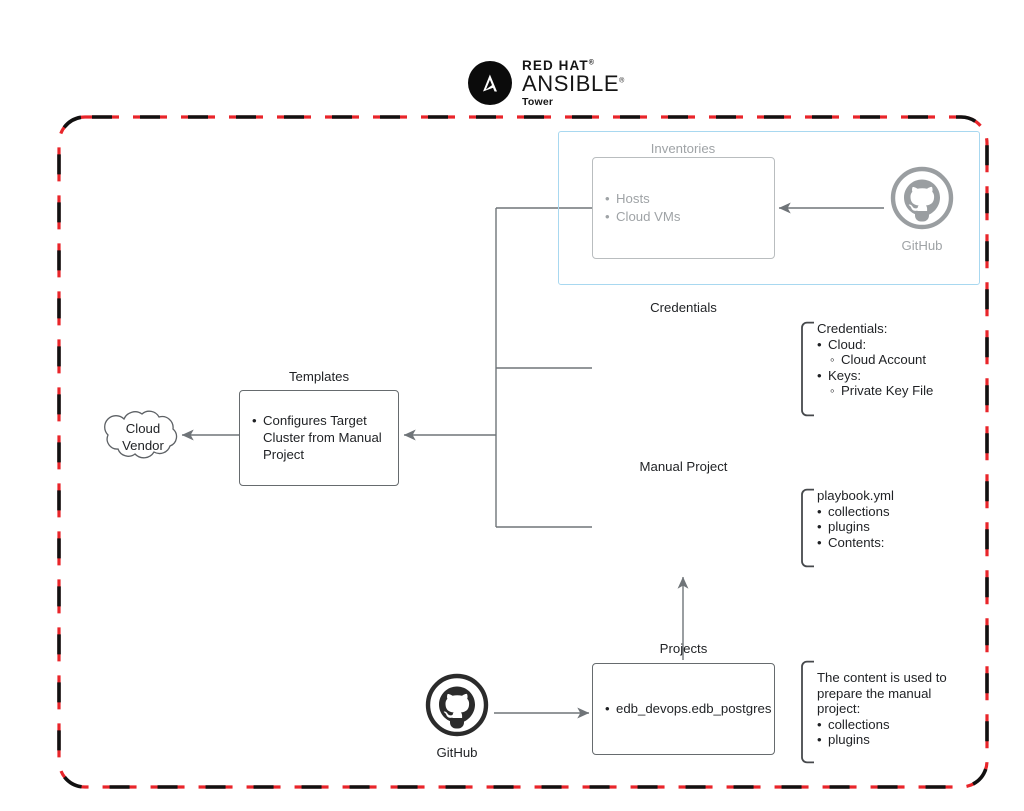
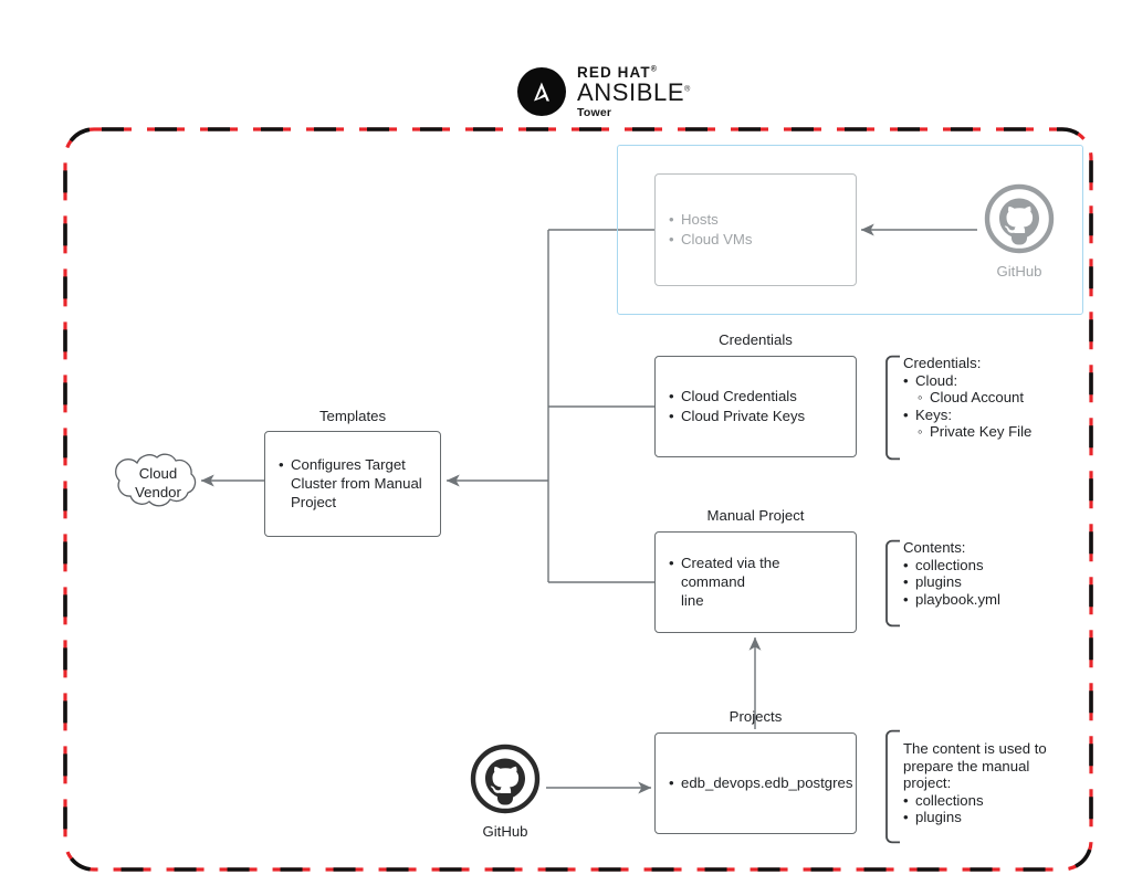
  RED HAT
  ANSIBLE
  Tower
- Inventories
  Hosts
  Cloud VMs
  GitHub
  Credentials
+ Cloud Credentials
+ Cloud Private Keys
  Credentials:
  Cloud:
  Cloud Account
  Keys:
  Private Key File
  Manual Project
+ Created via the command
+ line
- playbook.yml
+ Contents:
  collections
  plugins
- Contents:
+ playbook.yml
  Projects
  edb_devops.edb_postgres
  The content is used to
  prepare the manual
  project:
  collections
  plugins
  GitHub
  Templates
  Configures Target
  Cluster from Manual
  Project
  Cloud
  Vendor
